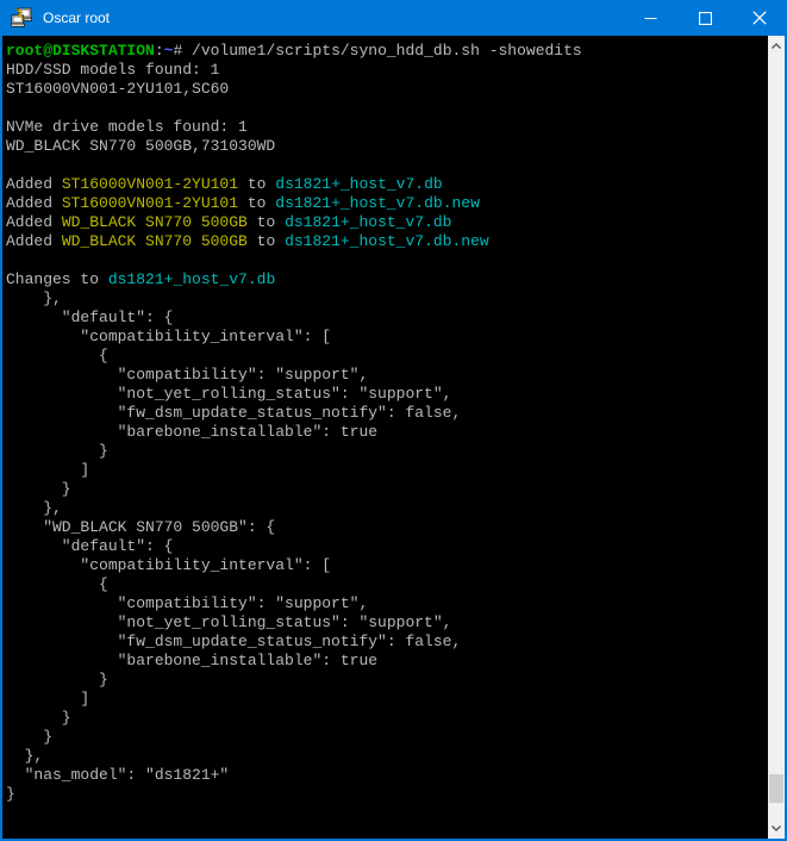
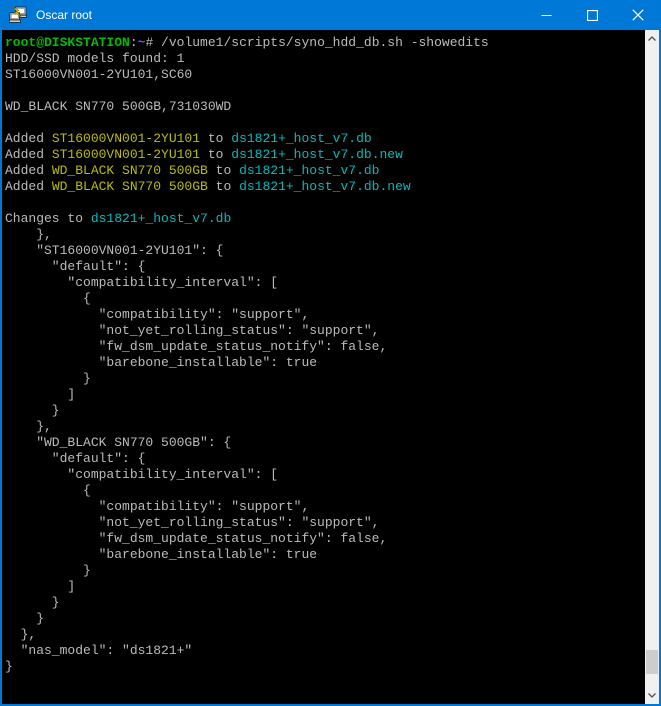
  Oscar root
  root@DISKSTATION:~# /volume1/scripts/syno_hdd_db.sh -showedits
  HDD/SSD models found: 1
  ST16000VN001-2YU101,SC60
- NVMe drive models found: 1
  WD_BLACK SN770 500GB,731030WD
  Added ST16000VN001-2YU101 to ds1821+_host_v7.db
  Added ST16000VN001-2YU101 to ds1821+_host_v7.db.new
  Added WD_BLACK SN770 500GB to ds1821+_host_v7.db
  Added WD_BLACK SN770 500GB to ds1821+_host_v7.db.new
  Changes to ds1821+_host_v7.db
  },
+ "ST16000VN001-2YU101": {
  "default": {
  "compatibility_interval": [
  {
  "compatibility": "support",
  "not_yet_rolling_status": "support",
  "fw_dsm_update_status_notify": false,
  "barebone_installable": true
  }
  ]
  }
  },
  "WD_BLACK SN770 500GB": {
  "default": {
  "compatibility_interval": [
  {
  "compatibility": "support",
  "not_yet_rolling_status": "support",
  "fw_dsm_update_status_notify": false,
  "barebone_installable": true
  }
  ]
  }
  }
  },
  "nas_model": "ds1821+"
  }
